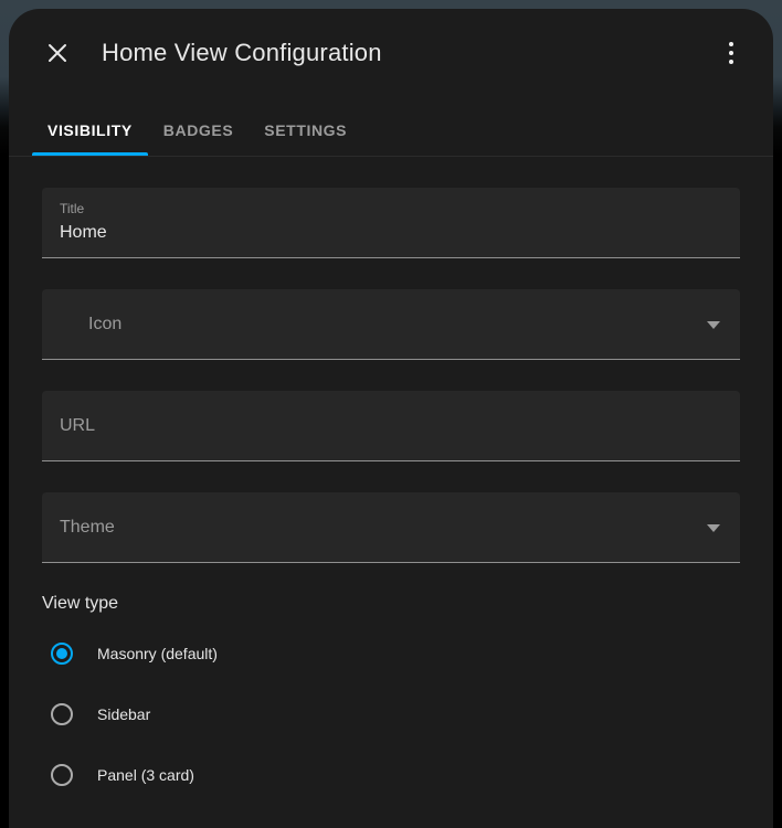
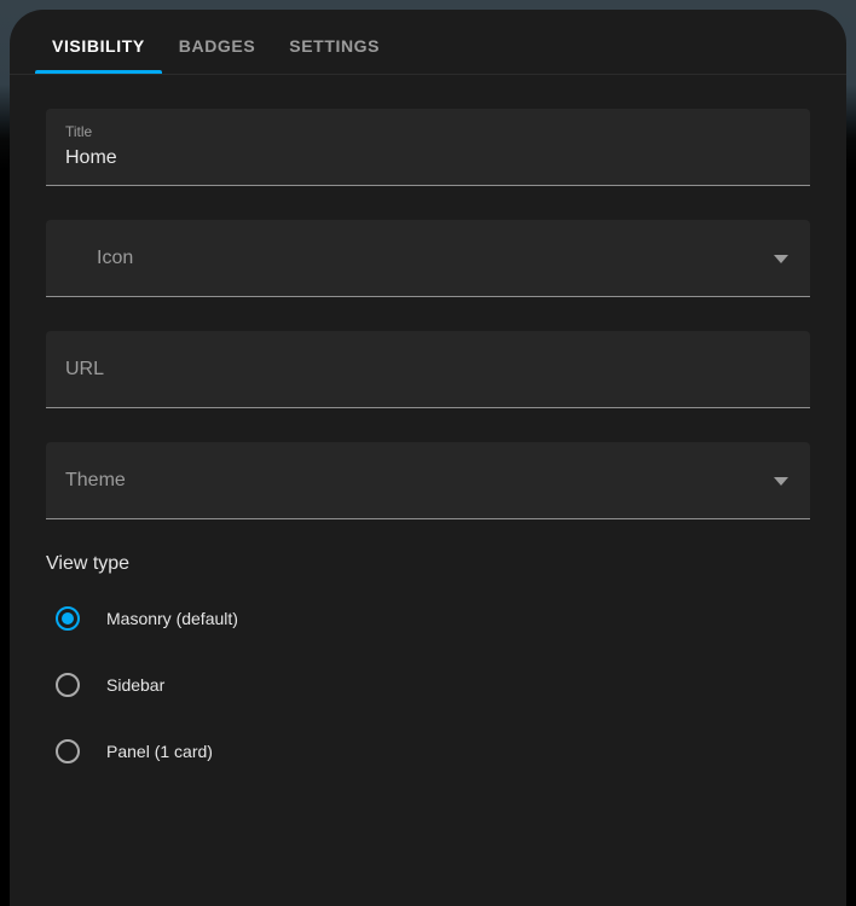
- Home View Configuration
  VISIBILITY
  BADGES
  SETTINGS
  Title
  Home
  Icon
  URL
  Theme
  View type
  Masonry (default)
  Sidebar
- Panel (3 card)
+ Panel (1 card)
